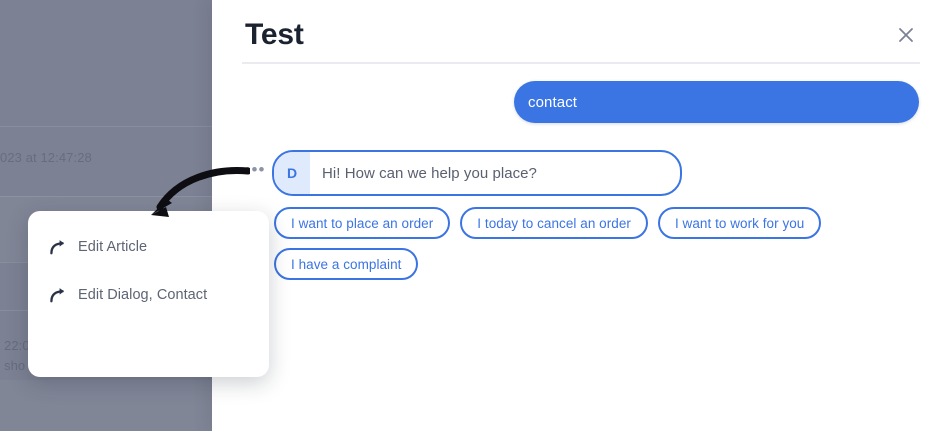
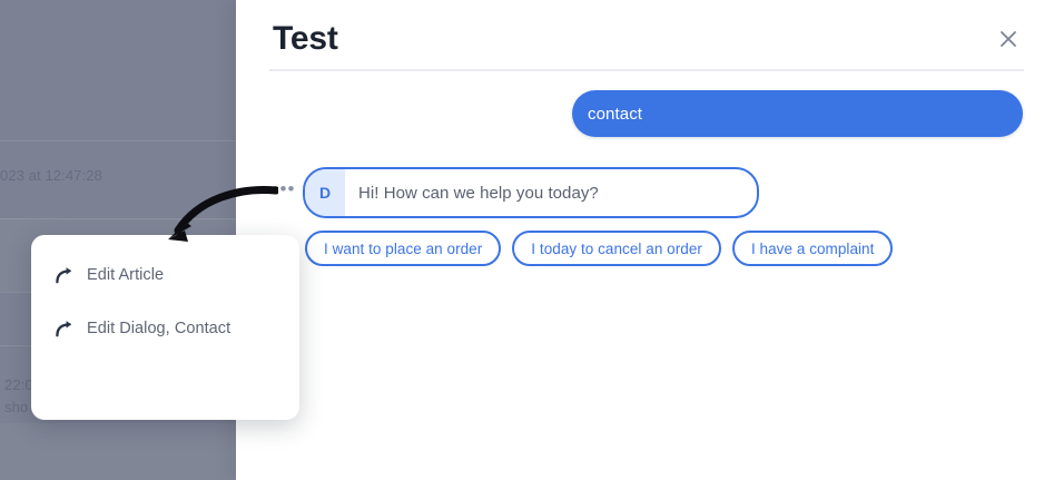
  22:0
  sho
  Test
  contact
  D
- Hi! How can we help you place?
+ Hi! How can we help you today?
  I want to place an order
  I today to cancel an order
- I want to work for you
  I have a complaint
  Edit Article
  Edit Dialog, Contact
